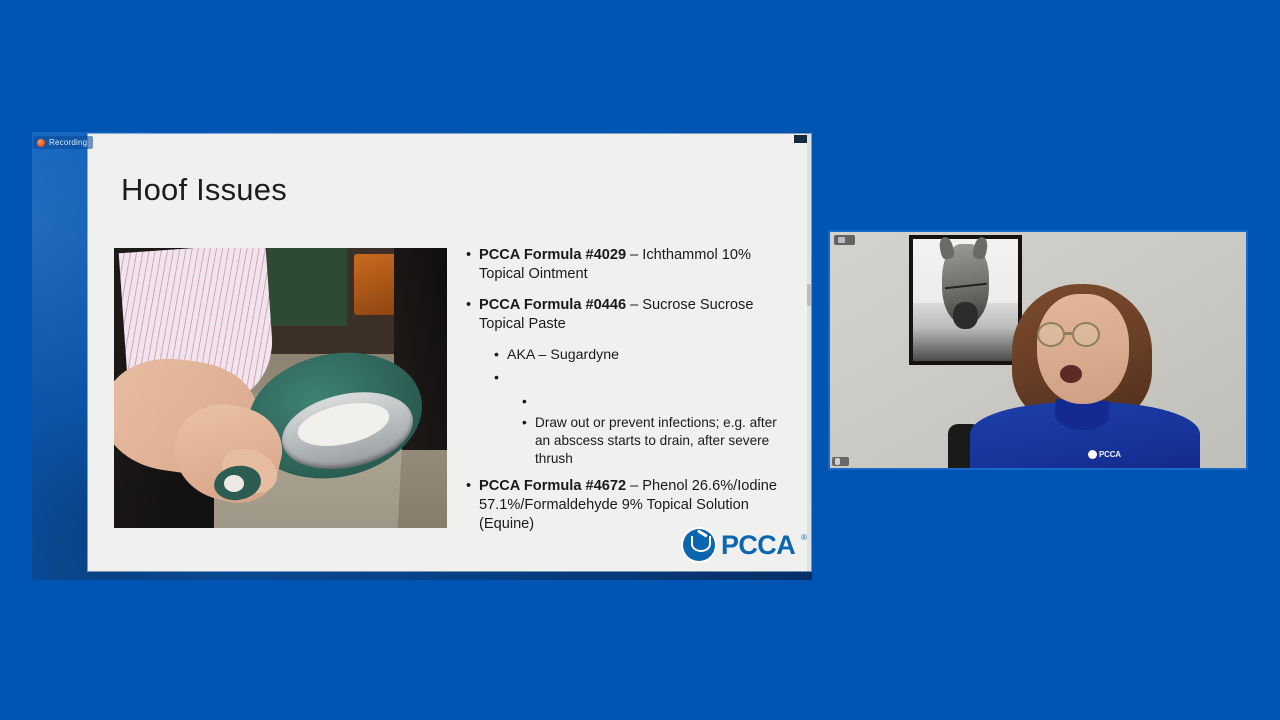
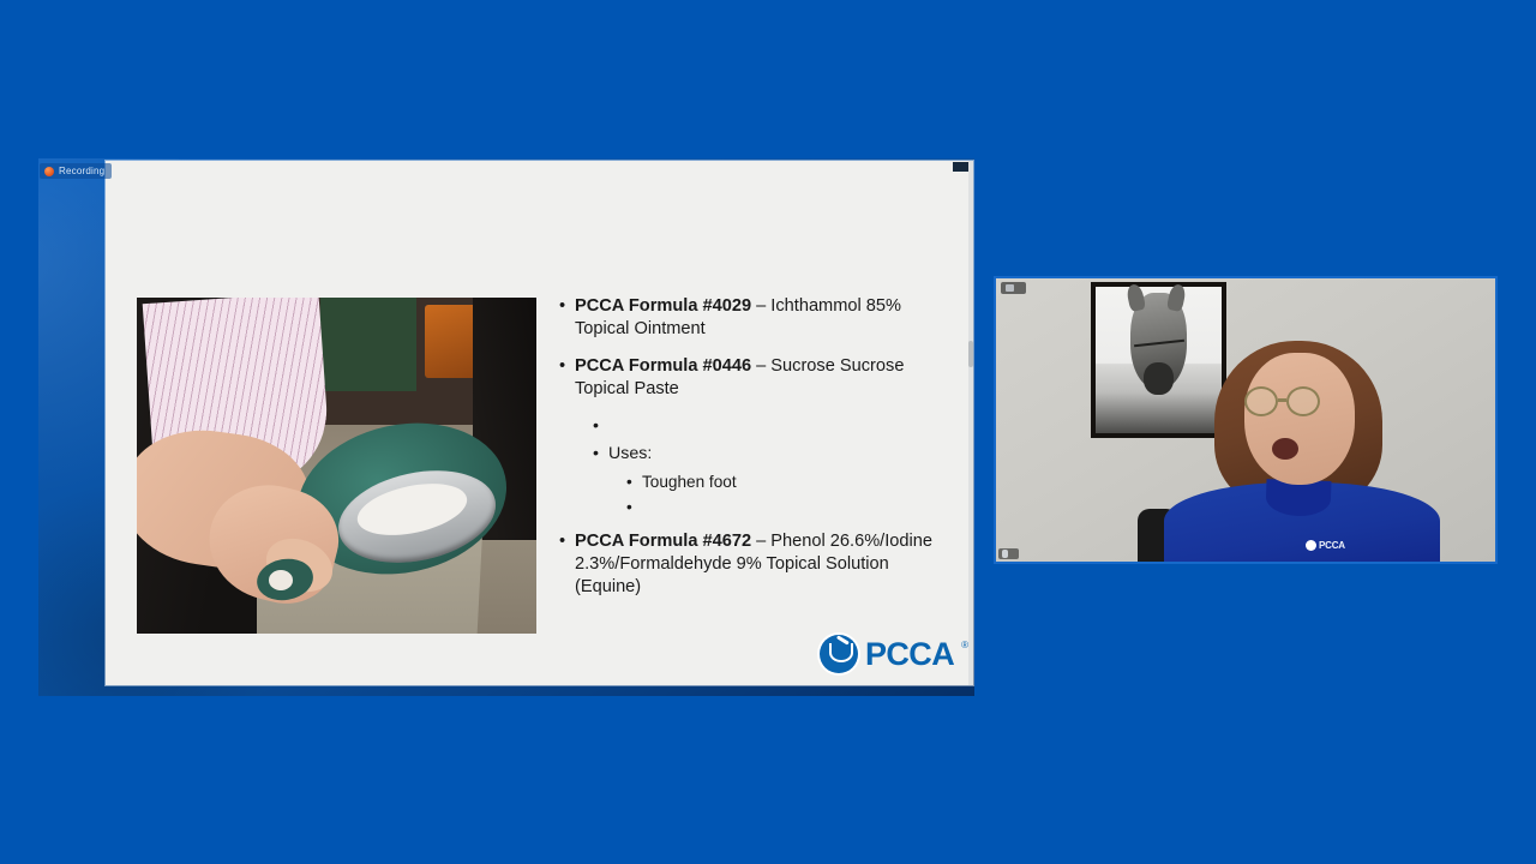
  Recording
- Hoof Issues
  •
- PCCA Formula #4029 – Ichthammol 10% Topical Ointment
+ PCCA Formula #4029 – Ichthammol 85% Topical Ointment
  •
  PCCA Formula #0446 – Sucrose Sucrose Topical Paste
  •
- AKA – Sugardyne
  •
+ Uses:
  •
+ Toughen foot
  •
- Draw out or prevent infections; e.g. after an abscess starts to drain, after severe thrush
  •
- PCCA Formula #4672 – Phenol 26.6%/Iodine 57.1%/Formaldehyde 9% Topical Solution (Equine)
+ PCCA Formula #4672 – Phenol 26.6%/Iodine 2.3%/Formaldehyde 9% Topical Solution (Equine)
  PCCA
  ®
  PCCA
